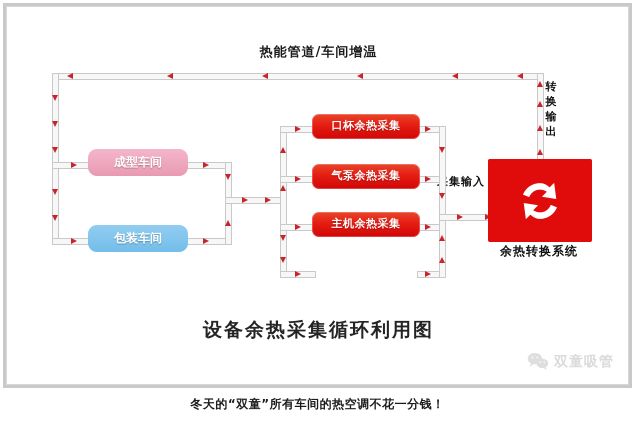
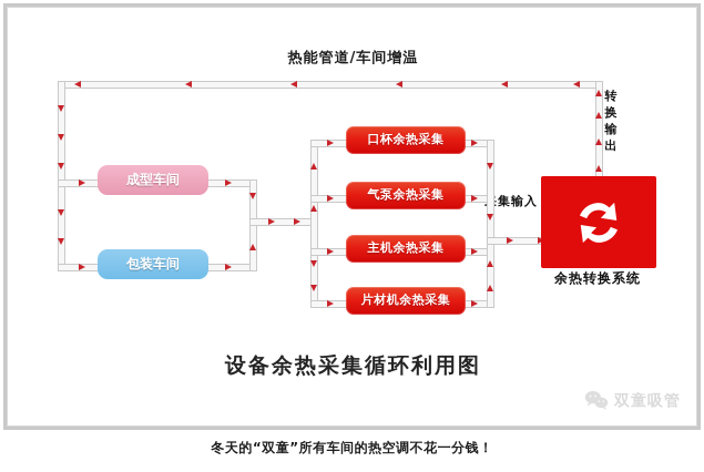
  热能管道/车间增温
  集输入
  转换输出
  成型车间
  包装车间
  口杯余热采集
  气泵余热采集
  主机余热采集
+ 片材机余热采集
  余热转换系统
  设备余热采集循环利用图
  双童吸管
  冬天的“双童”所有车间的热空调不花一分钱！
